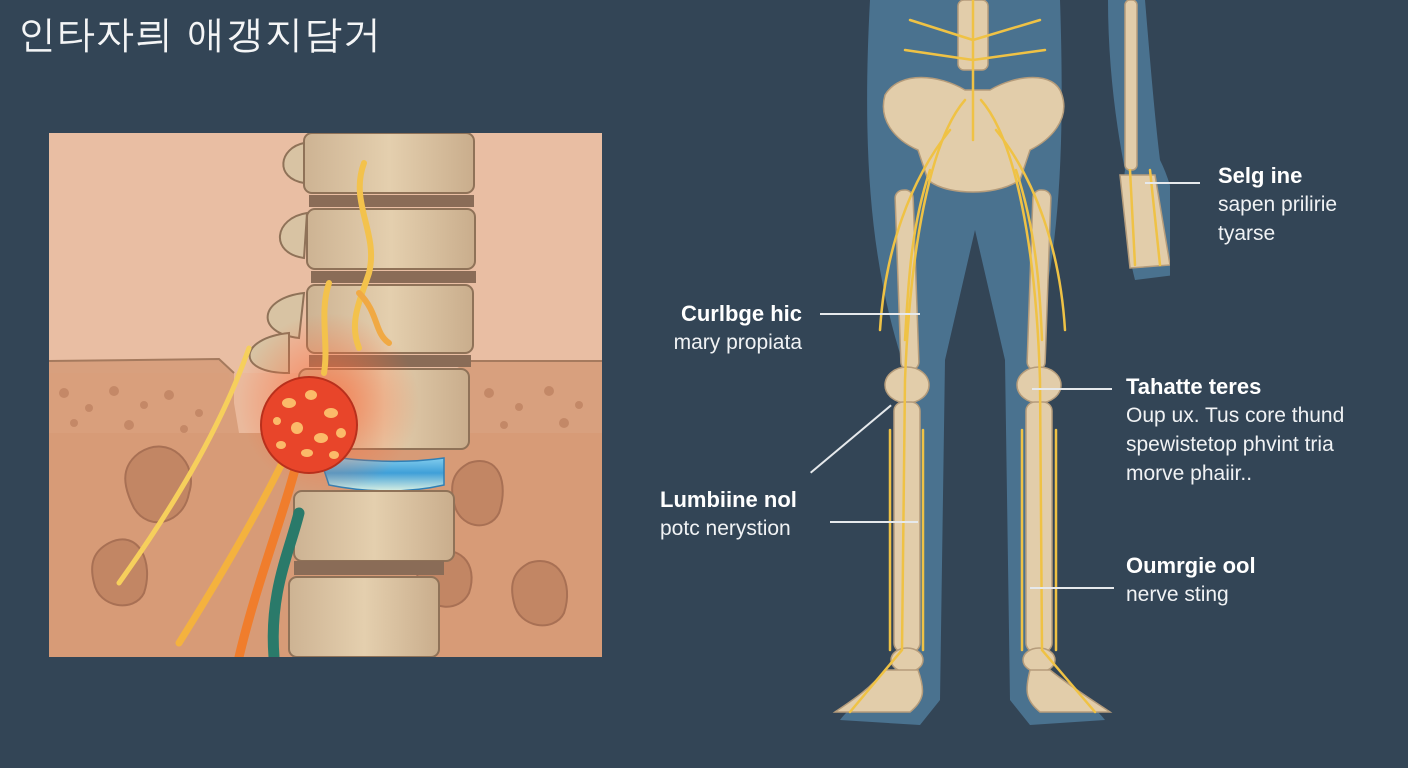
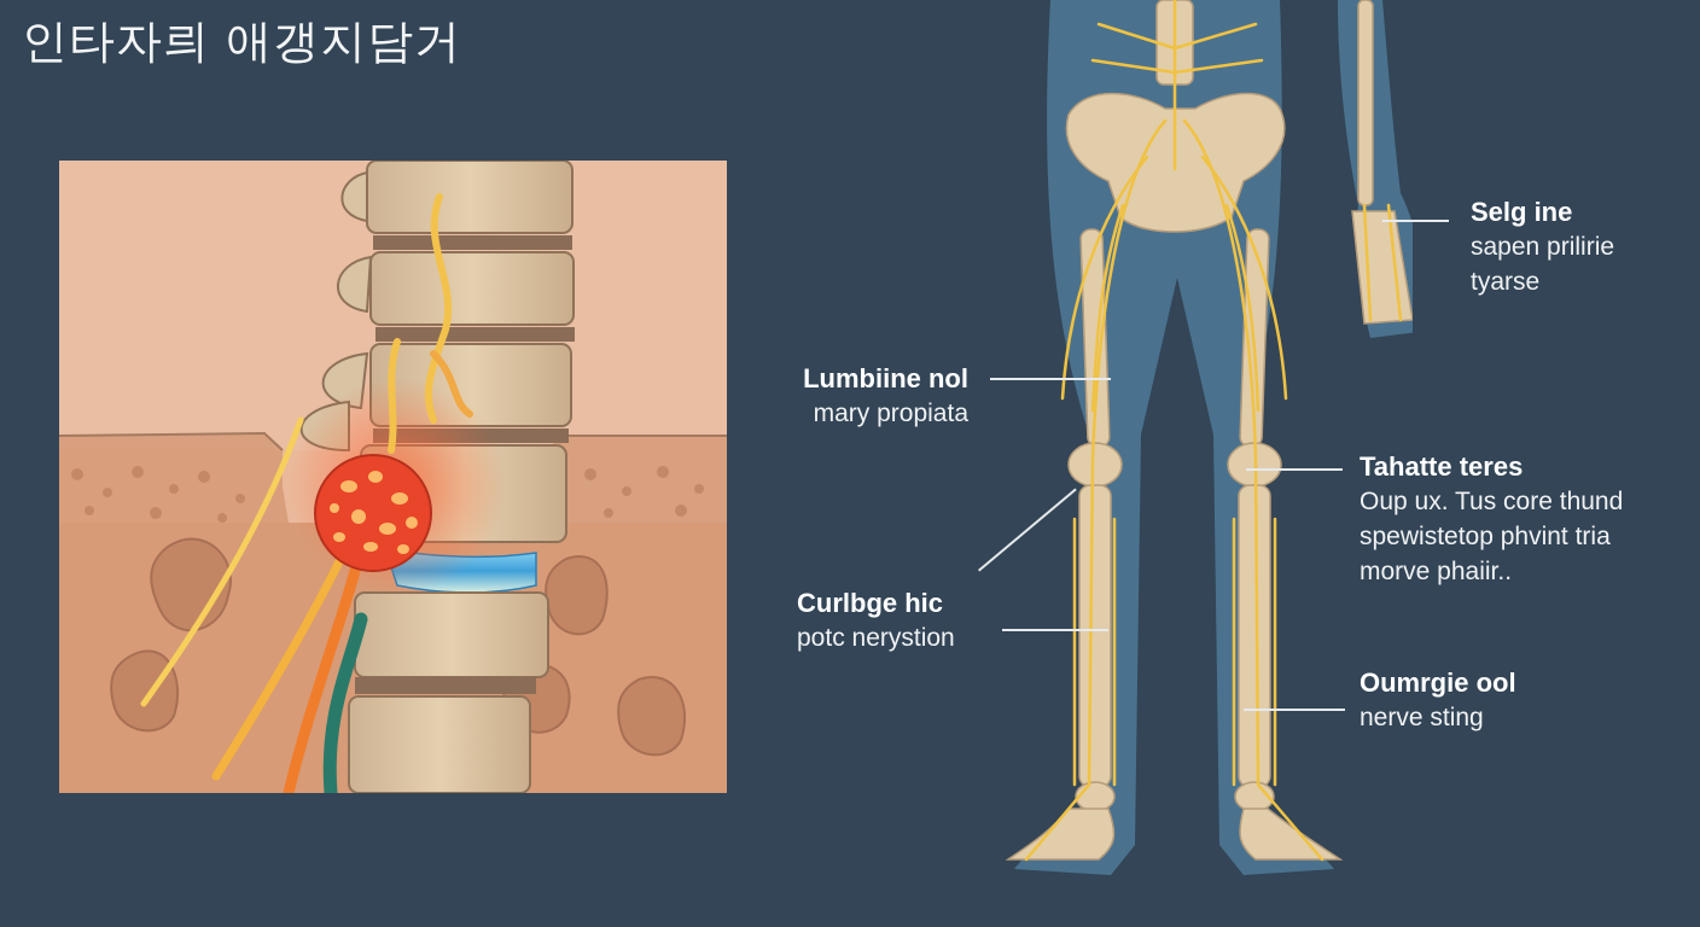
  인타자릐 애갱지담거
  Selg ine
  sapen prilirie
  tyarse
- Curlbge hic
+ Lumbiine nol
  mary propiata
  Tahatte teres
  Oup ux. Tus core thund
  spewistetop phvint tria
  morve phaiir..
- Lumbiine nol
+ Curlbge hic
  potc nerystion
  Oumrgie ool
  nerve sting
